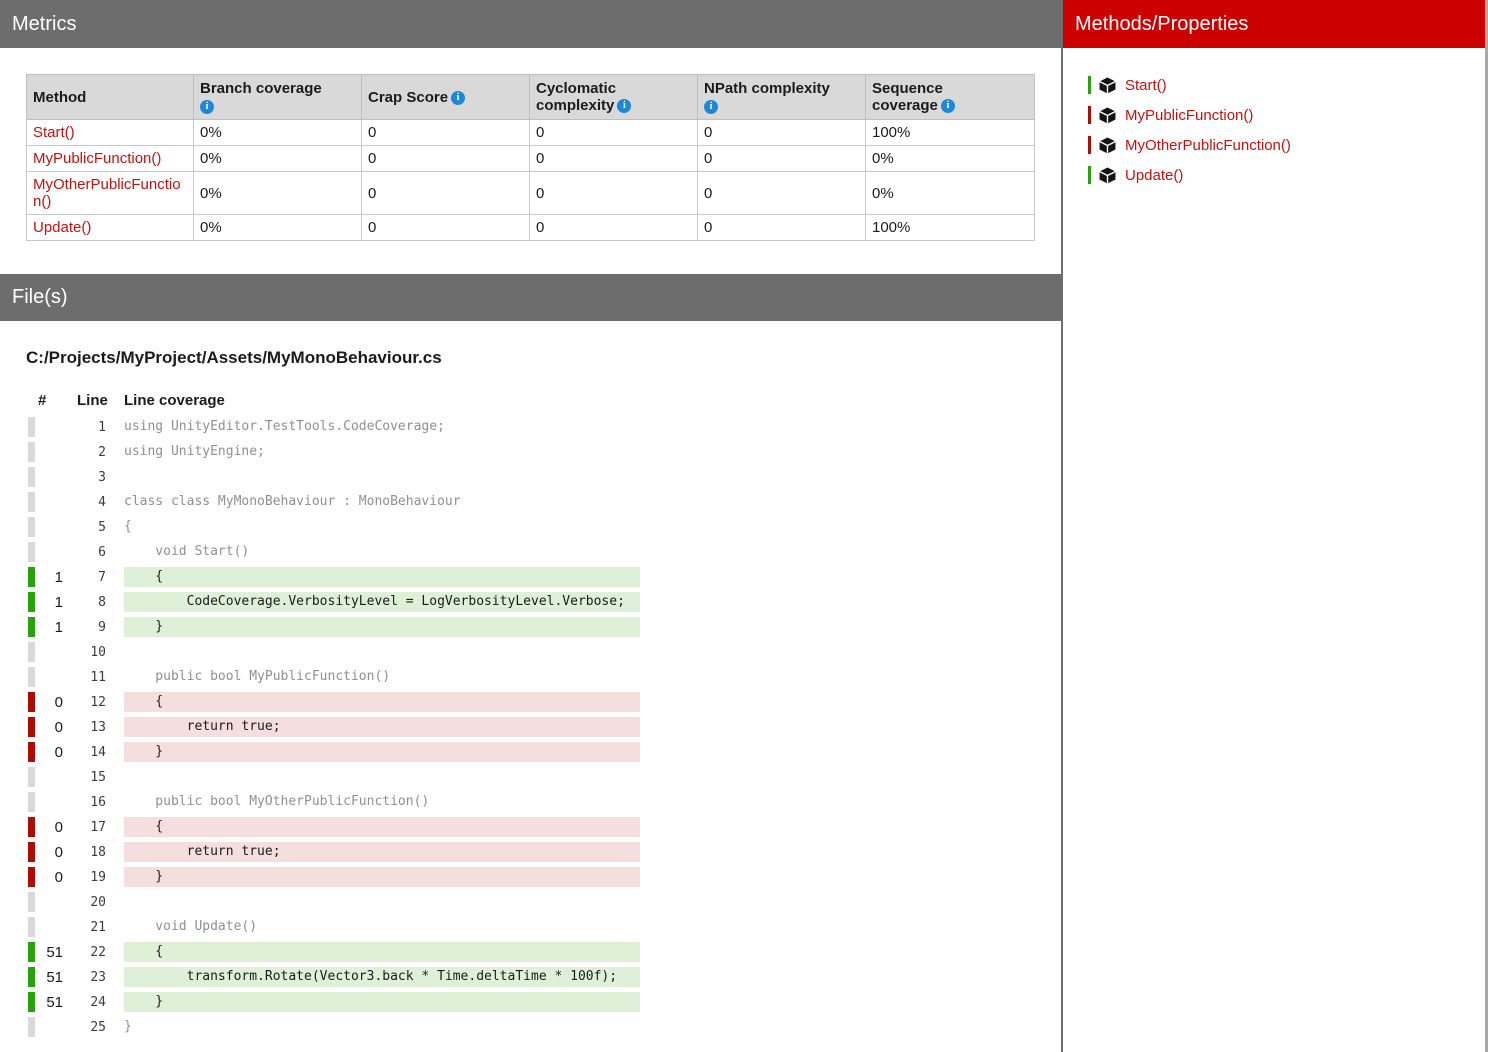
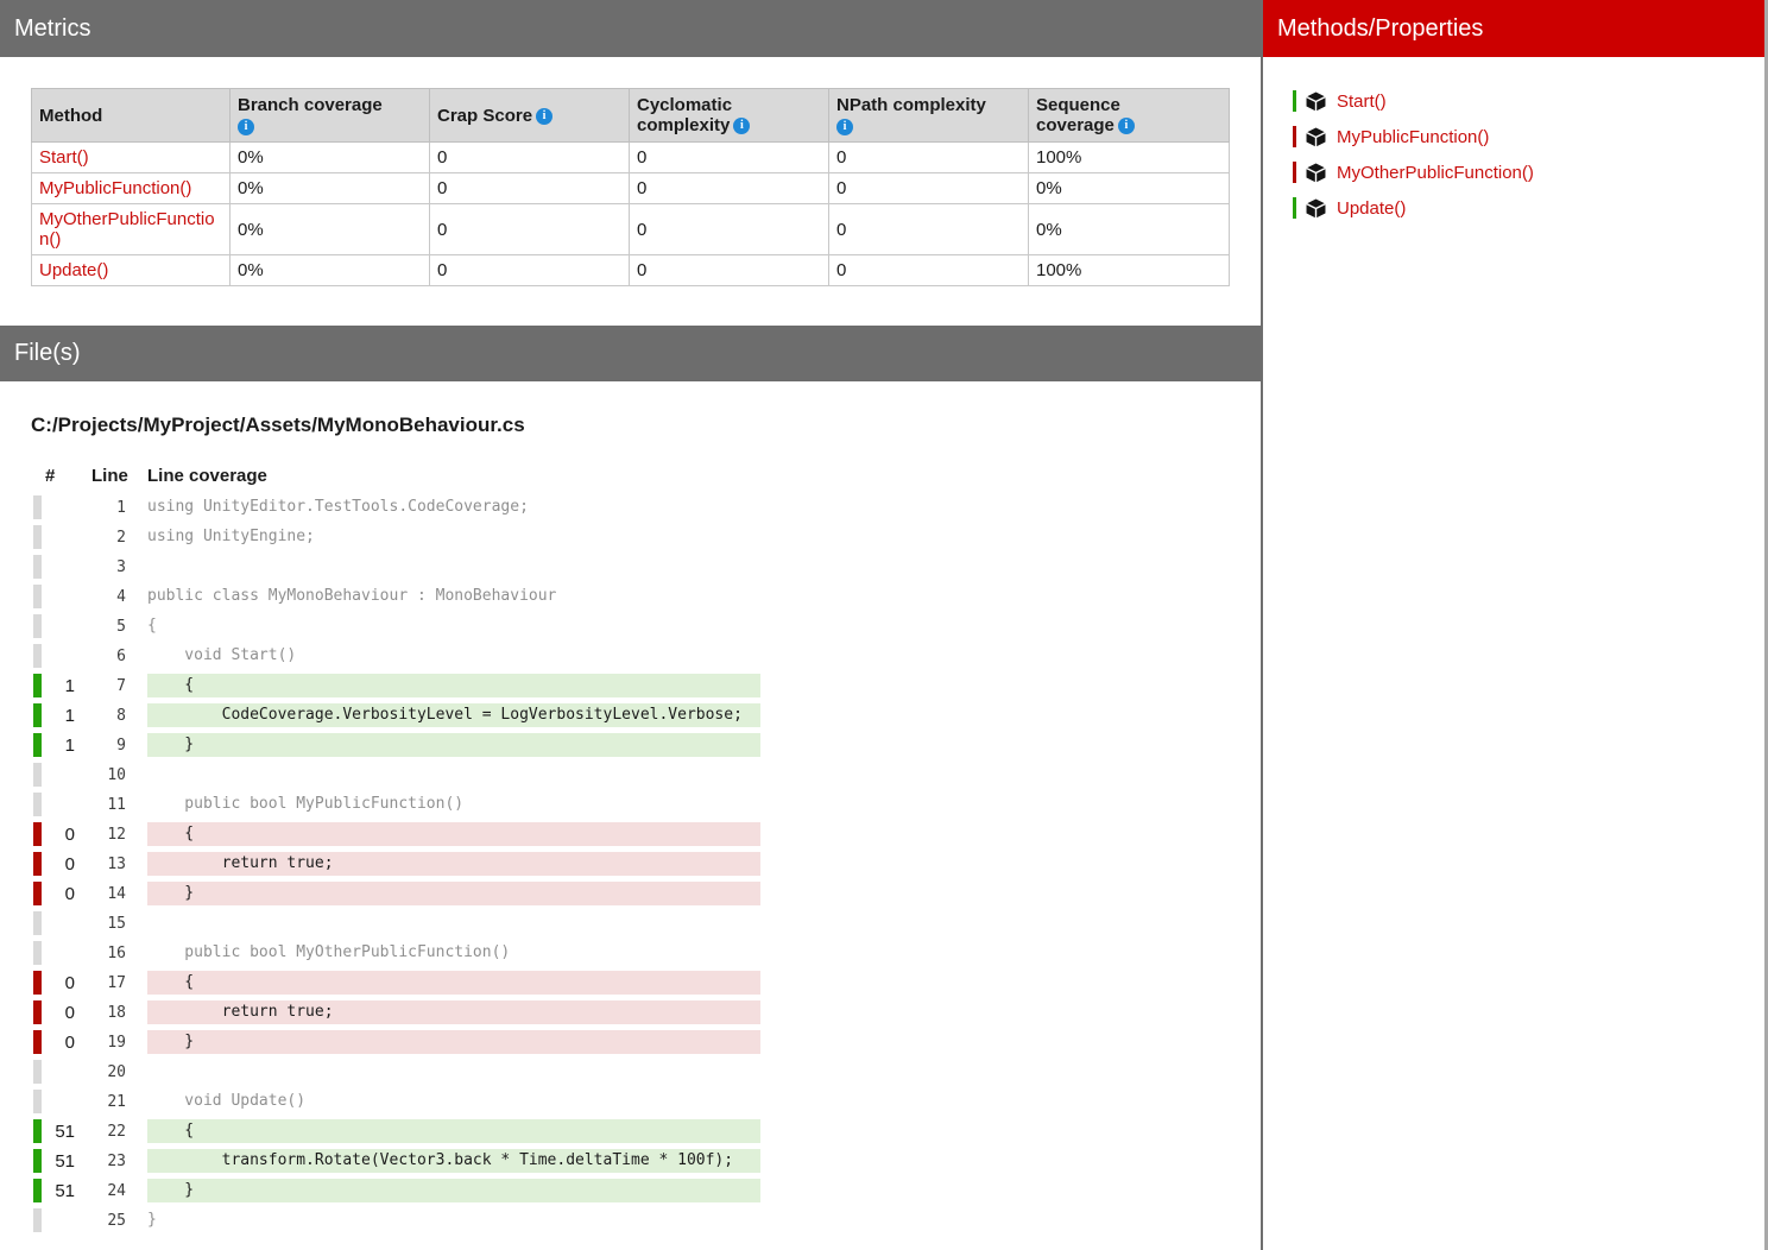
  Metrics
  Method	Branch coveragei	Crap Score i	Cyclomatic complexity i	NPath complexityi	Sequence coverage i
  Start()	0%	0	0	0	100%
  MyPublicFunction()	0%	0	0	0	0%
  MyOtherPublicFunction()	0%	0	0	0	0%
  Update()	0%	0	0	0	100%
  File(s)
  C:/Projects/MyProject/Assets/MyMonoBehaviour.cs
  #
  Line
  Line coverage
  		1		using UnityEditor.TestTools.CodeCoverage;
  		2		using UnityEngine;
  		3
- 		4		class class MyMonoBehaviour : MonoBehaviour
+ 		4		public class MyMonoBehaviour : MonoBehaviour
  		5		{
  		6		void Start()
  	1	7		{
  	1	8		CodeCoverage.VerbosityLevel = LogVerbosityLevel.Verbose;
  	1	9		}
  		10
  		11		public bool MyPublicFunction()
  	0	12		{
  	0	13		return true;
  	0	14		}
  		15
  		16		public bool MyOtherPublicFunction()
  	0	17		{
  	0	18		return true;
  	0	19		}
  		20
  		21		void Update()
  	51	22		{
  	51	23		transform.Rotate(Vector3.back * Time.deltaTime * 100f);
  	51	24		}
  		25		}
  Methods/Properties
  Start()
  MyPublicFunction()
  MyOtherPublicFunction()
  Update()
